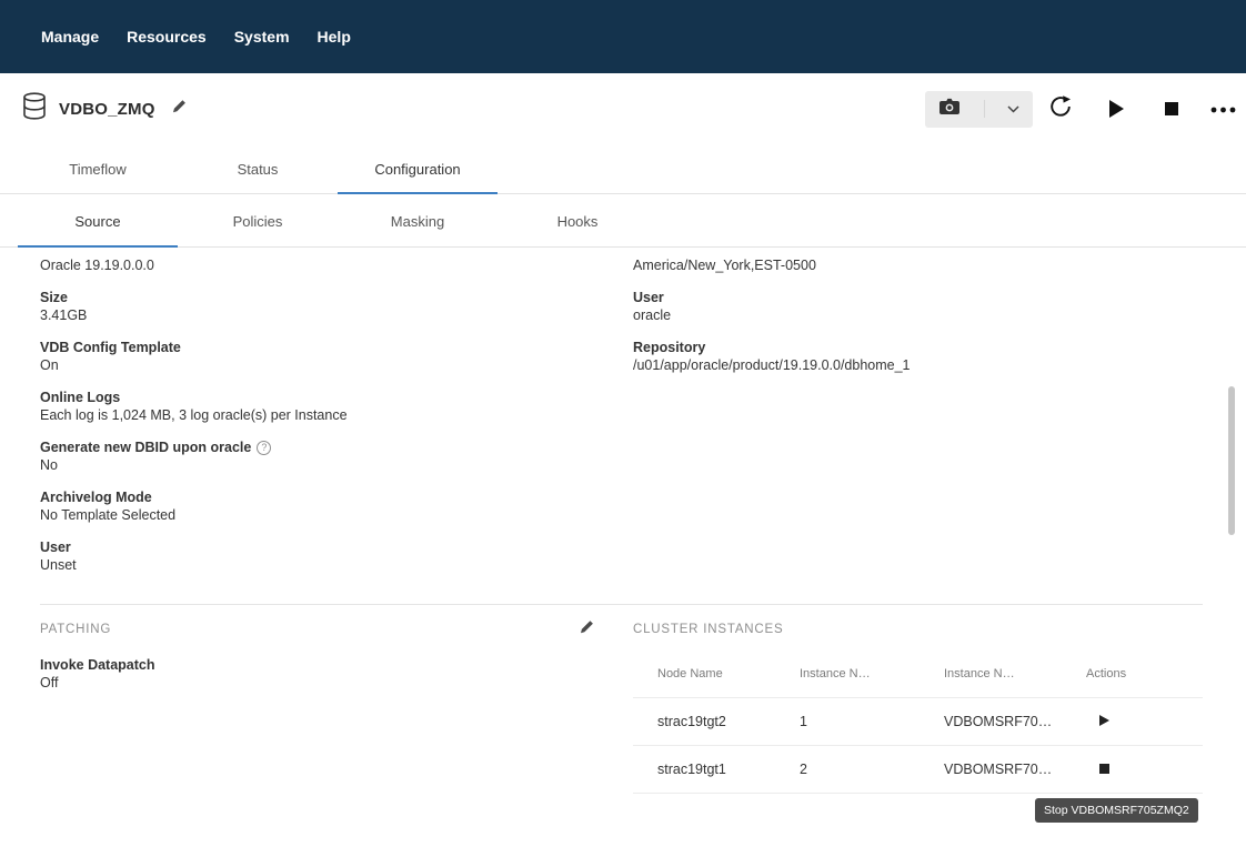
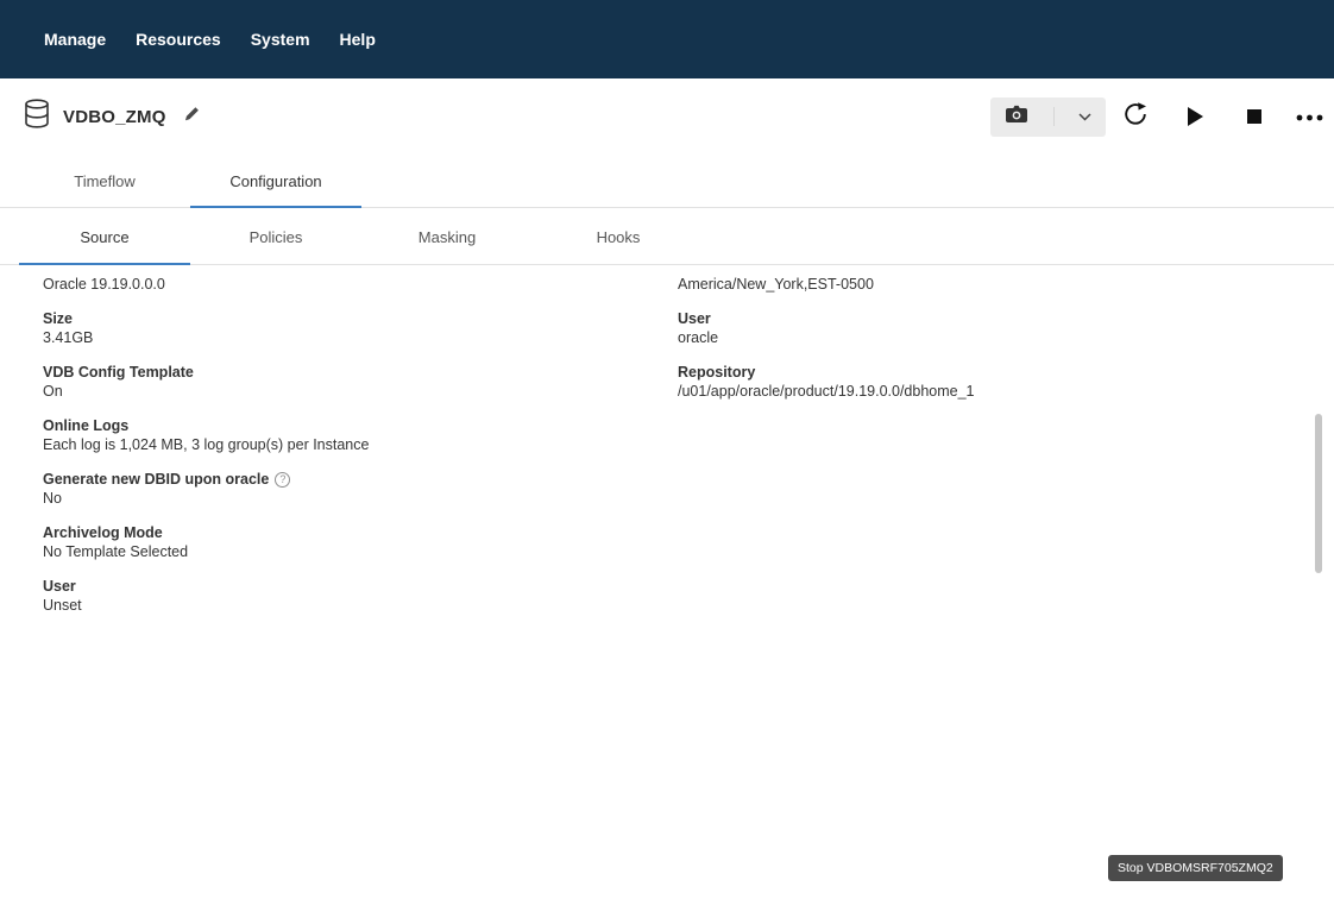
  Manage
  Resources
  System
  Help
  VDBO_ZMQ
  Timeflow
- Status
  Configuration
  Source
  Policies
  Masking
  Hooks
  Oracle 19.19.0.0.0
  Size
  3.41GB
  VDB Config Template
  On
  Online Logs
- Each log is 1,024 MB, 3 log oracle(s) per Instance
+ Each log is 1,024 MB, 3 log group(s) per Instance
  Generate new DBID upon oracle
  No
  Archivelog Mode
  No Template Selected
  User
  Unset
  America/New_York,EST-0500
  User
  oracle
  Repository
  /u01/app/oracle/product/19.19.0.0/dbhome_1
- PATCHING
- Invoke Datapatch
- Off
- CLUSTER INSTANCES
- Node Name	Instance N…	Instance N…	Actions
- strac19tgt2	1	VDBOMSRF70…
- strac19tgt1	2	VDBOMSRF70…
  Stop VDBOMSRF705ZMQ2
